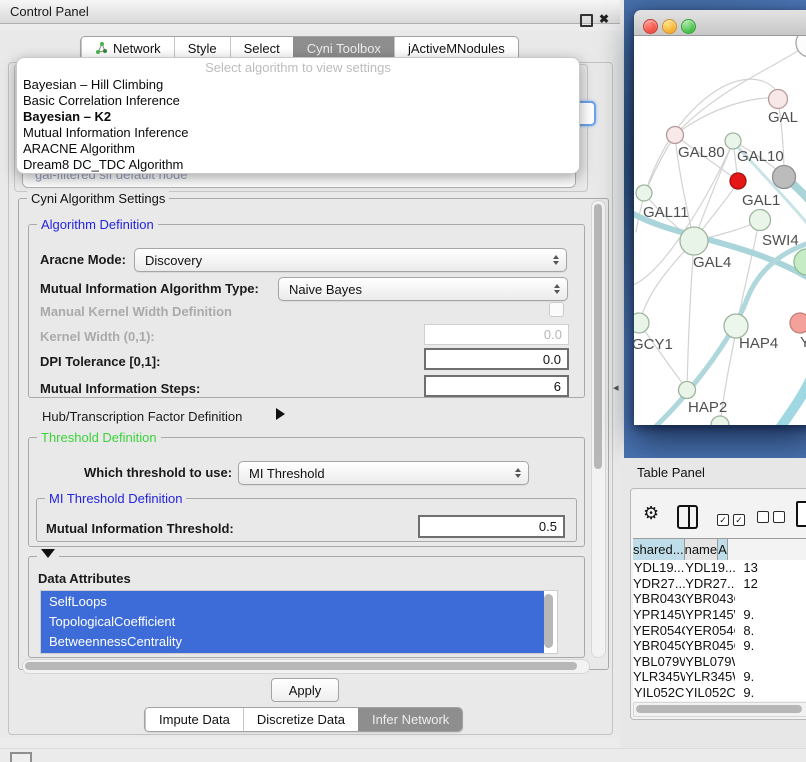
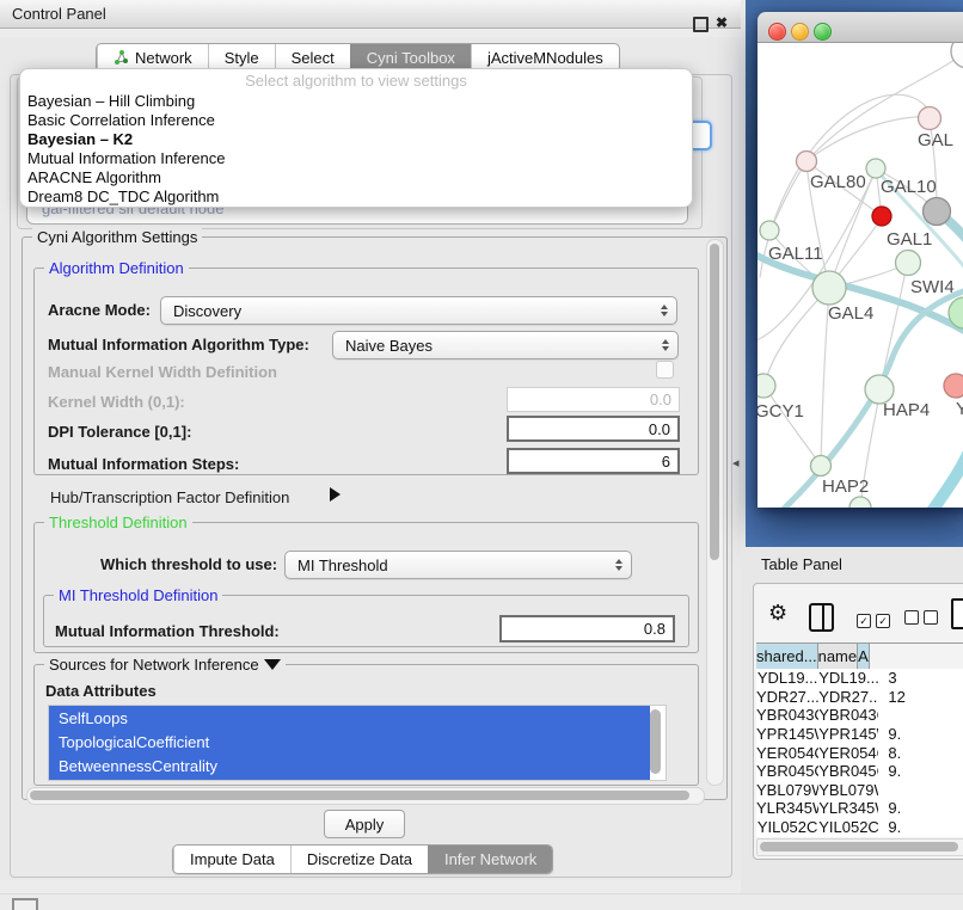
  Control Panel
  ✖
  Network
  Style
  Select
  Cyni Toolbox
  jActiveMNodules
  gal-filtered sif default node
  Select algorithm to view settings
  Bayesian – Hill Climbing
  Basic Correlation Inference
  Bayesian – K2
  Mutual Information Inference
  ARACNE Algorithm
  Dream8 DC_TDC Algorithm
  Cyni Algorithm Settings
  Algorithm Definition
  Aracne Mode:
  Discovery
  Mutual Information Algorithm Type:
  Naive Bayes
  Manual Kernel Width Definition
  Kernel Width (0,1):
  0.0
  DPI Tolerance [0,1]:
  0.0
  Mutual Information Steps:
  6
  Hub/Transcription Factor Definition
  Threshold Definition
  Which threshold to use:
  MI Threshold
  MI Threshold Definition
  Mutual Information Threshold:
- 0.5
+ 0.8
+ Sources for Network Inference
  Data Attributes
  SelfLoops
  TopologicalCoefficient
  BetweennessCentrality
  Apply
  Impute Data
  Discretize Data
  Infer Network
  ◂
  GAL
  GAL80
  GAL10
  GAL1
  GAL11
  SWI4
  GAL4
  GCY1
  HAP4
  Y
  HAP2
  Table Panel
  ⚙
  ✓ ✓
  shared...
  name
  A
  YDL19...
  YDL19...
- 13
+ 3
  YDR27...
  YDR27..
  12
  YBR043
  YBR043
  YPR145
  YPR145
  9.
  YER054
  YER054
  8.
  YBR045
  YBR045
  9.
  YBL079
  YBL079
  YLR345
  YLR345
  9.
  YIL052C
  YIL052C
  9.
